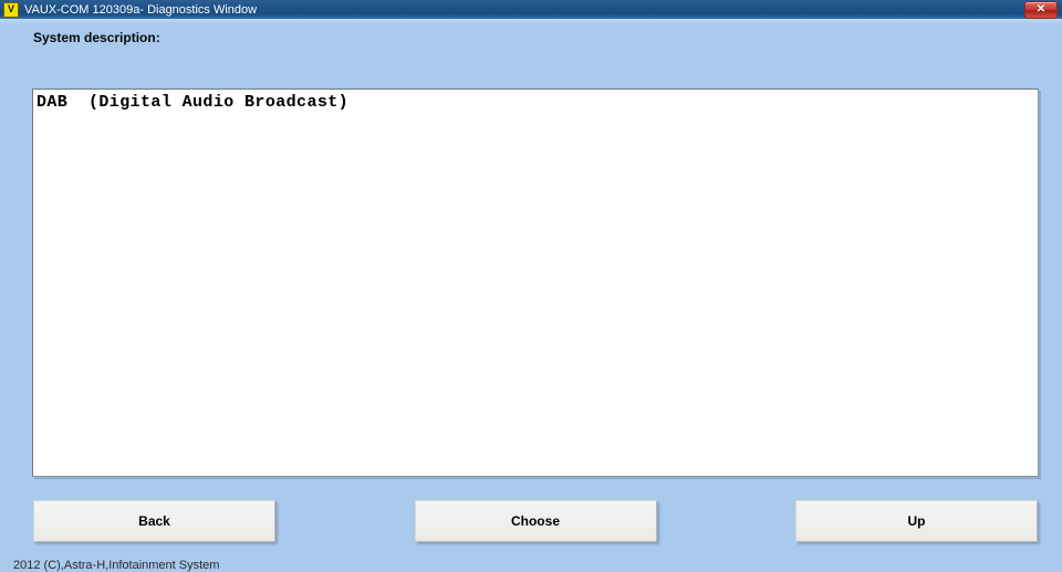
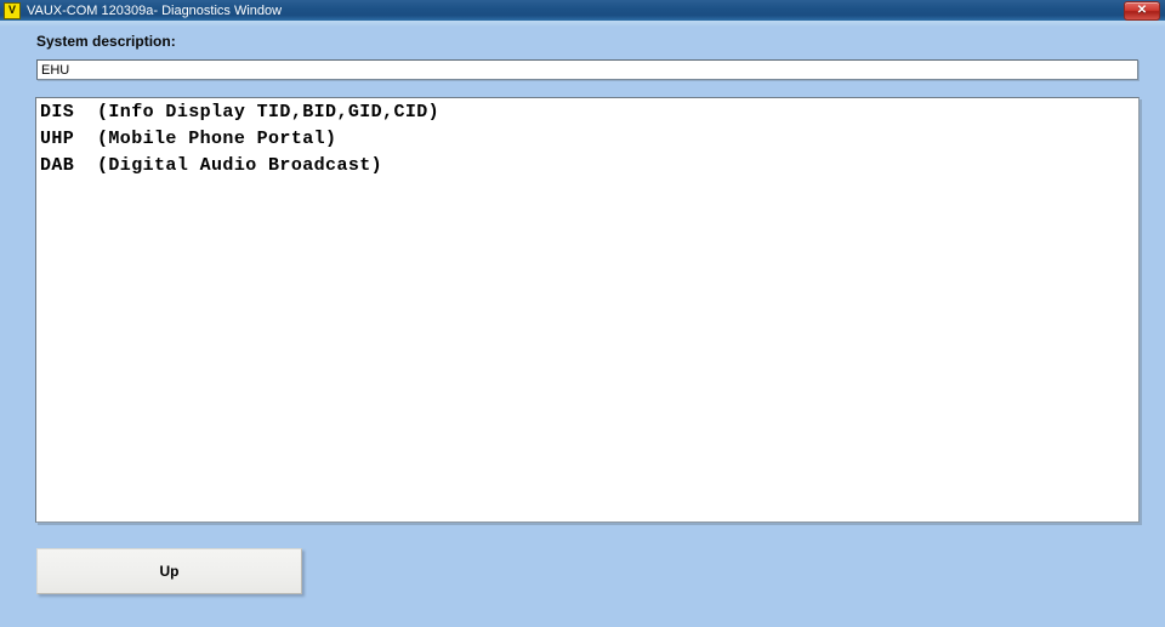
  V
  VAUX-COM 120309a- Diagnostics Window
  ✕
  System description:
+ EHU
+ DIS (Info Display TID,BID,GID,CID)
+ UHP (Mobile Phone Portal)
  DAB (Digital Audio Broadcast)
- Back
- Choose
  Up
- 2012 (C),Astra-H,Infotainment System
